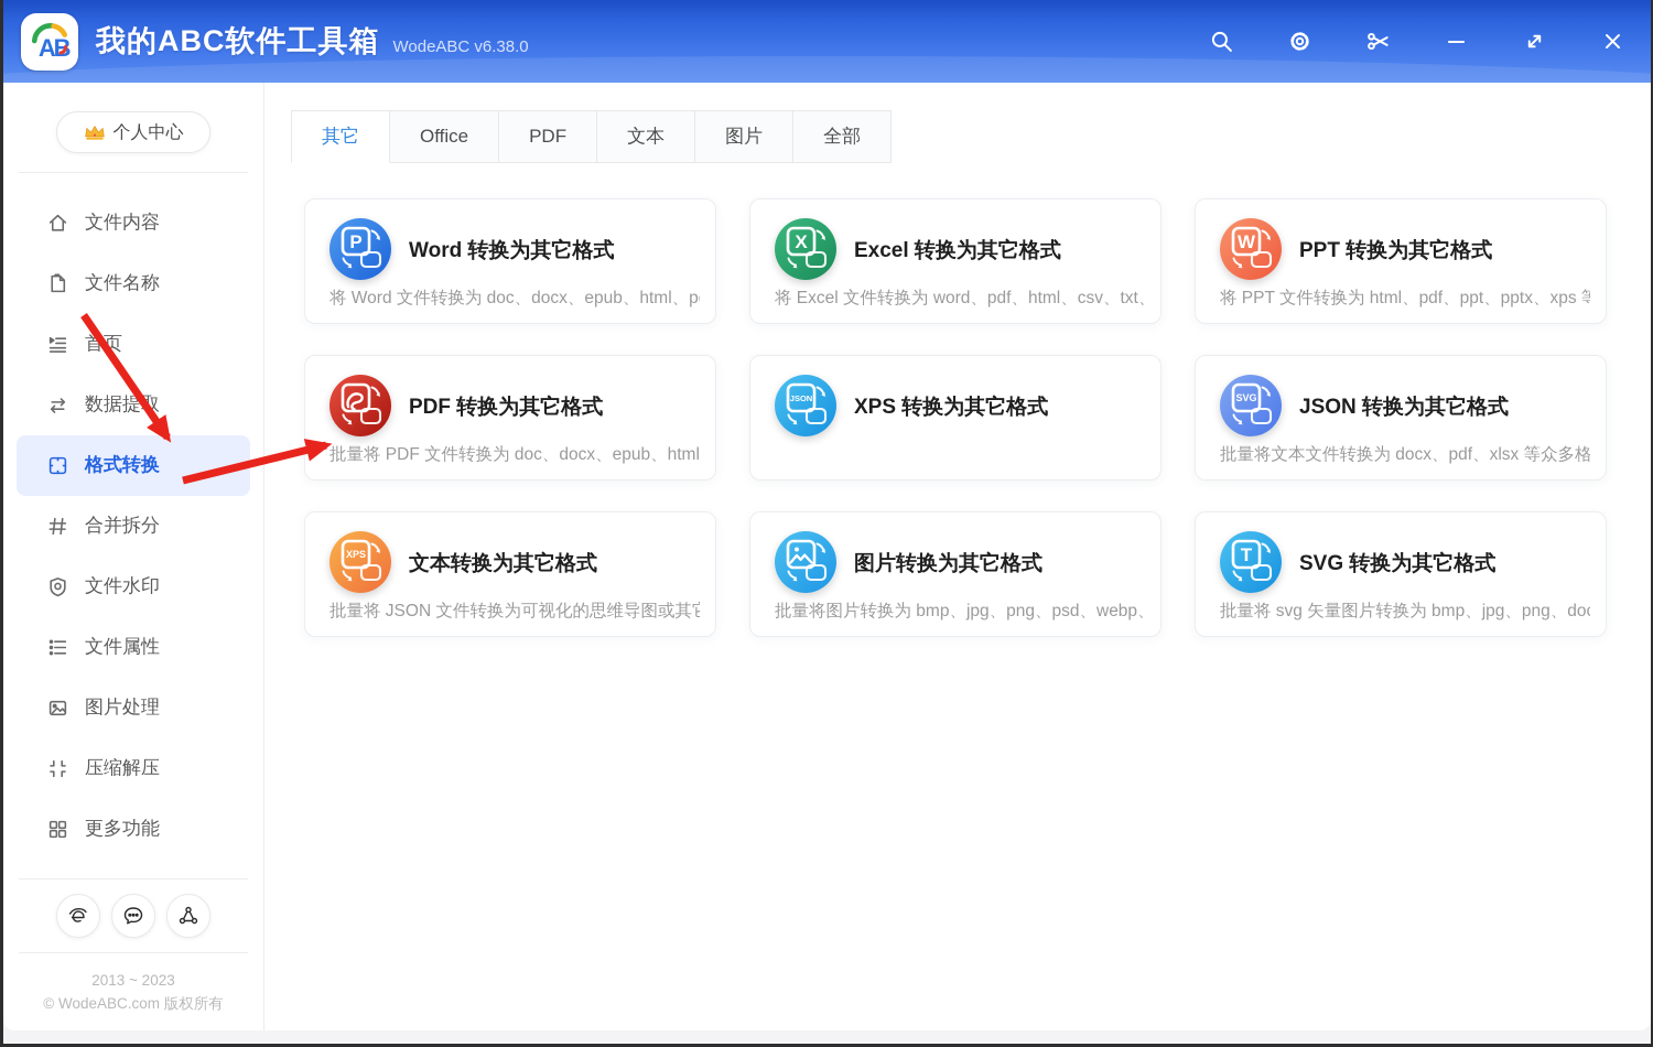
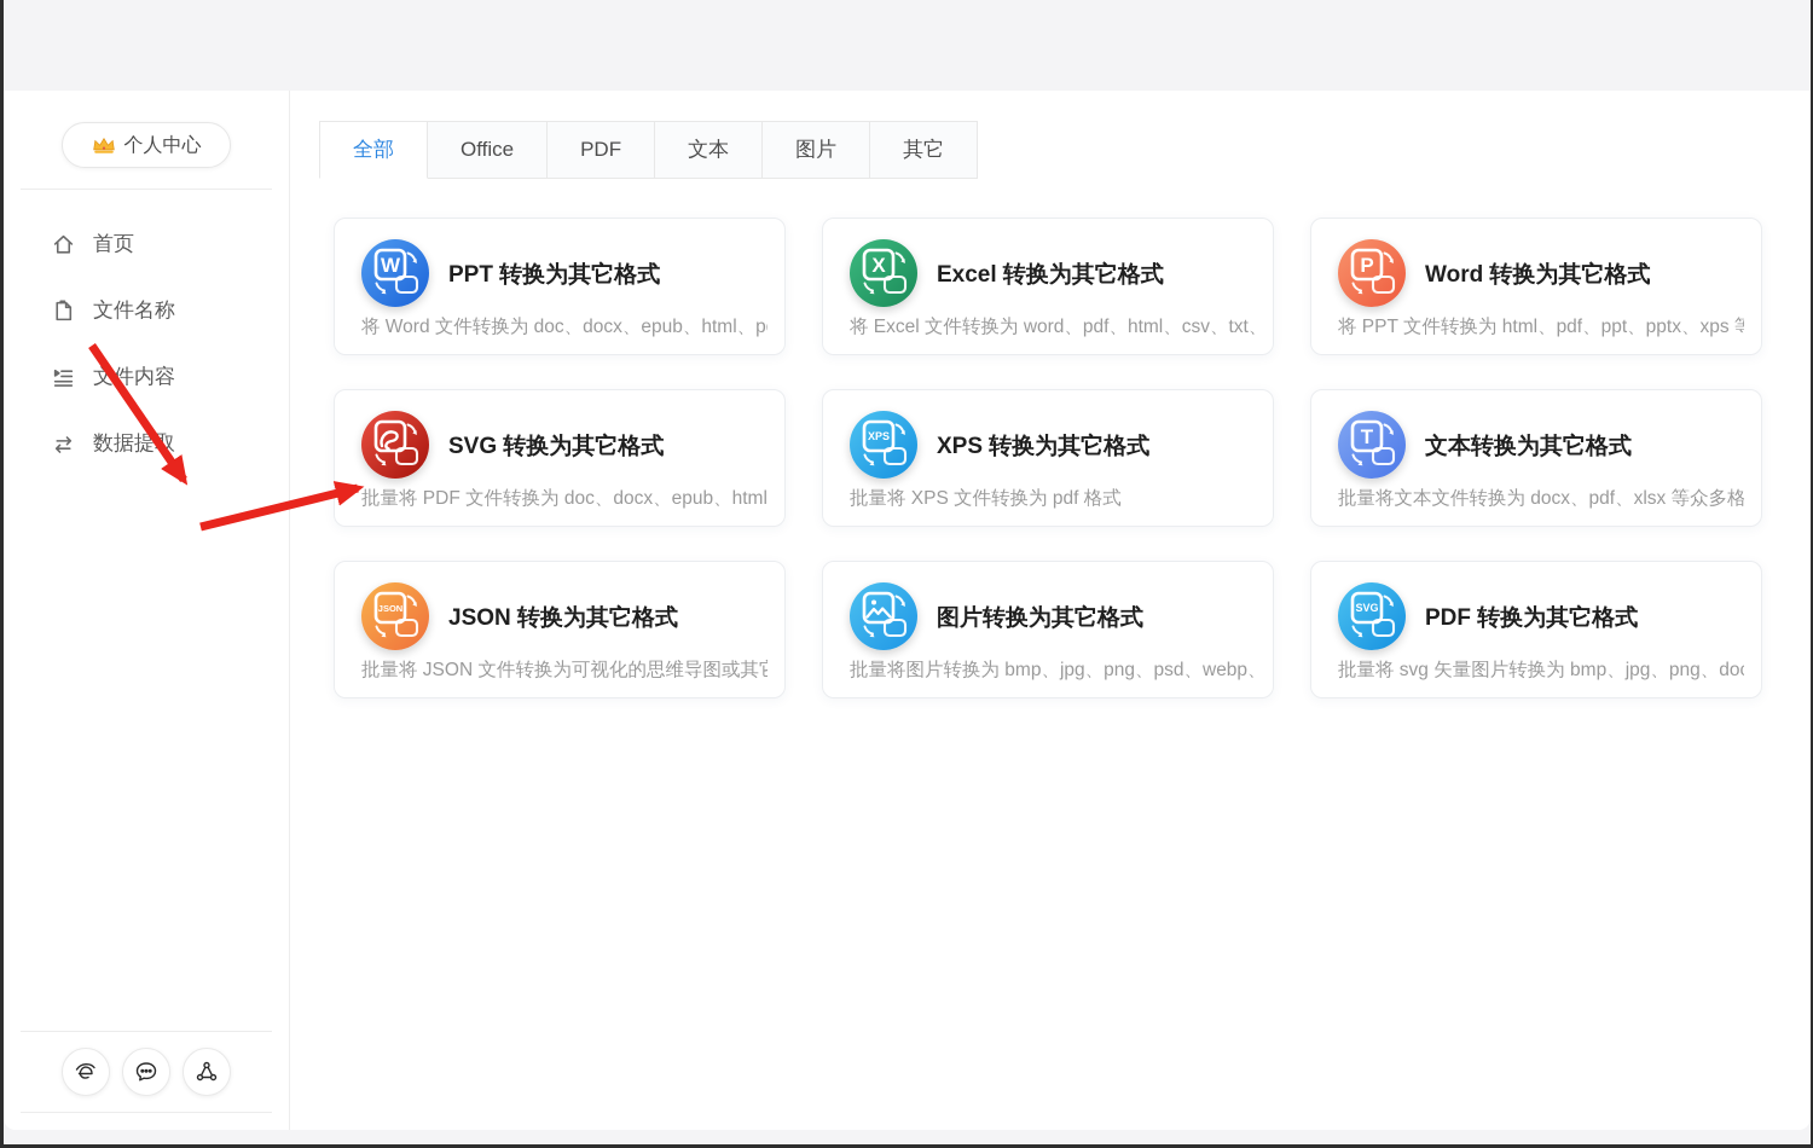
- A
- B
- 我的ABC软件工具箱
- WodeABC v6.38.0
  个人中心
- 文件内容
+ 首页
  文件名称
- 首页
+ 文件内容
  数据提取
- 格式转换
- 合并拆分
- 文件水印
- 文件属性
- 图片处理
- 压缩解压
- 更多功能
- 2013 ~ 2023
- © WodeABC.com 版权所有
- 其它
+ 全部
  Office
  PDF
  文本
  图片
- 全部
+ 其它
- P
+ W
- Word 转换为其它格式
+ PPT 转换为其它格式
  将 Word 文件转换为 doc、docx、epub、html、p
  X
  Excel 转换为其它格式
  将 Excel 文件转换为 word、pdf、html、csv、txt
- W
+ P
- PPT 转换为其它格式
+ Word 转换为其它格式
  将 PPT 文件转换为 html、pdf、ppt、pptx、xps 等
- PDF 转换为其它格式
+ SVG 转换为其它格式
  批量将 PDF 文件转换为 doc、docx、epub、html
- JSON
+ XPS
  XPS 转换为其它格式
+ 批量将 XPS 文件转换为 pdf 格式
- SVG
+ T
- JSON 转换为其它格式
+ 文本转换为其它格式
  批量将文本文件转换为 docx、pdf、xlsx 等众多格
- XPS
+ JSON
- 文本转换为其它格式
+ JSON 转换为其它格式
  批量将 JSON 文件转换为可视化的思维导图或其
  图片转换为其它格式
  批量将图片转换为 bmp、jpg、png、psd、webp
- T
+ SVG
- SVG 转换为其它格式
+ PDF 转换为其它格式
  批量将 svg 矢量图片转换为 bmp、jpg、png、do
